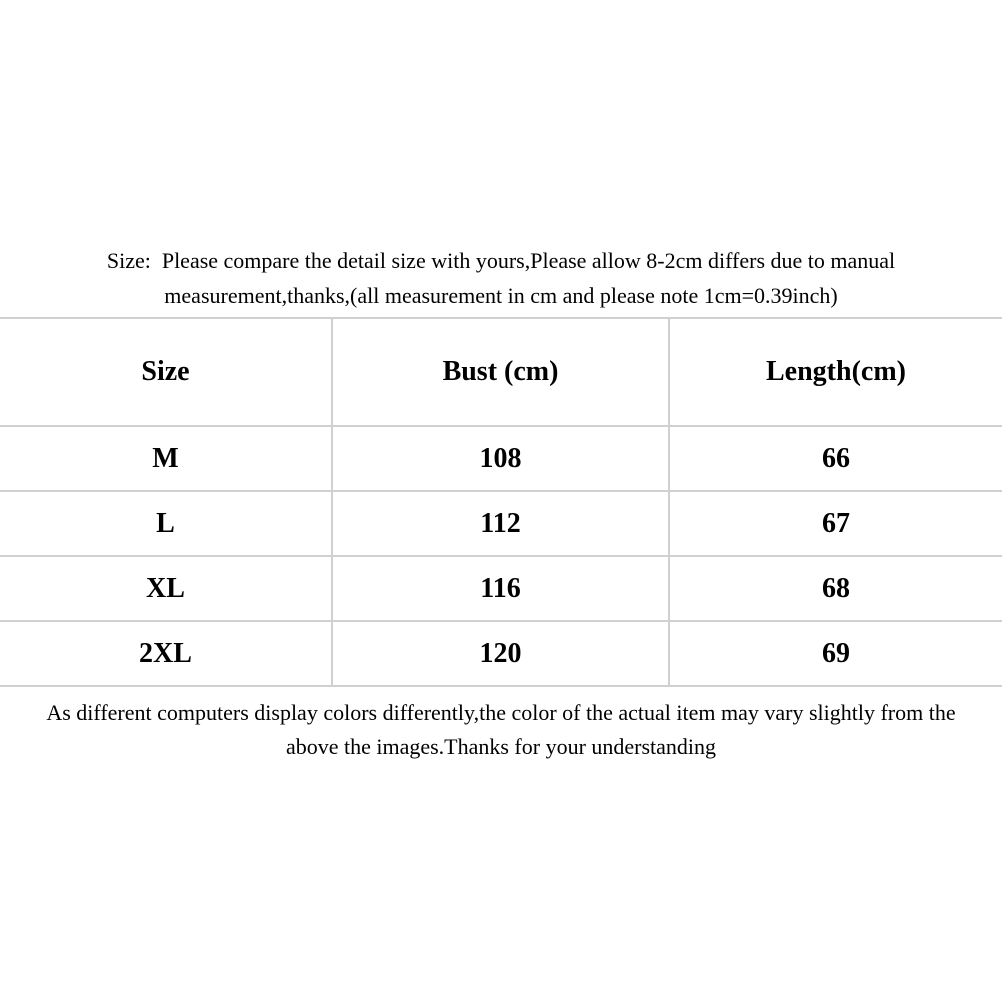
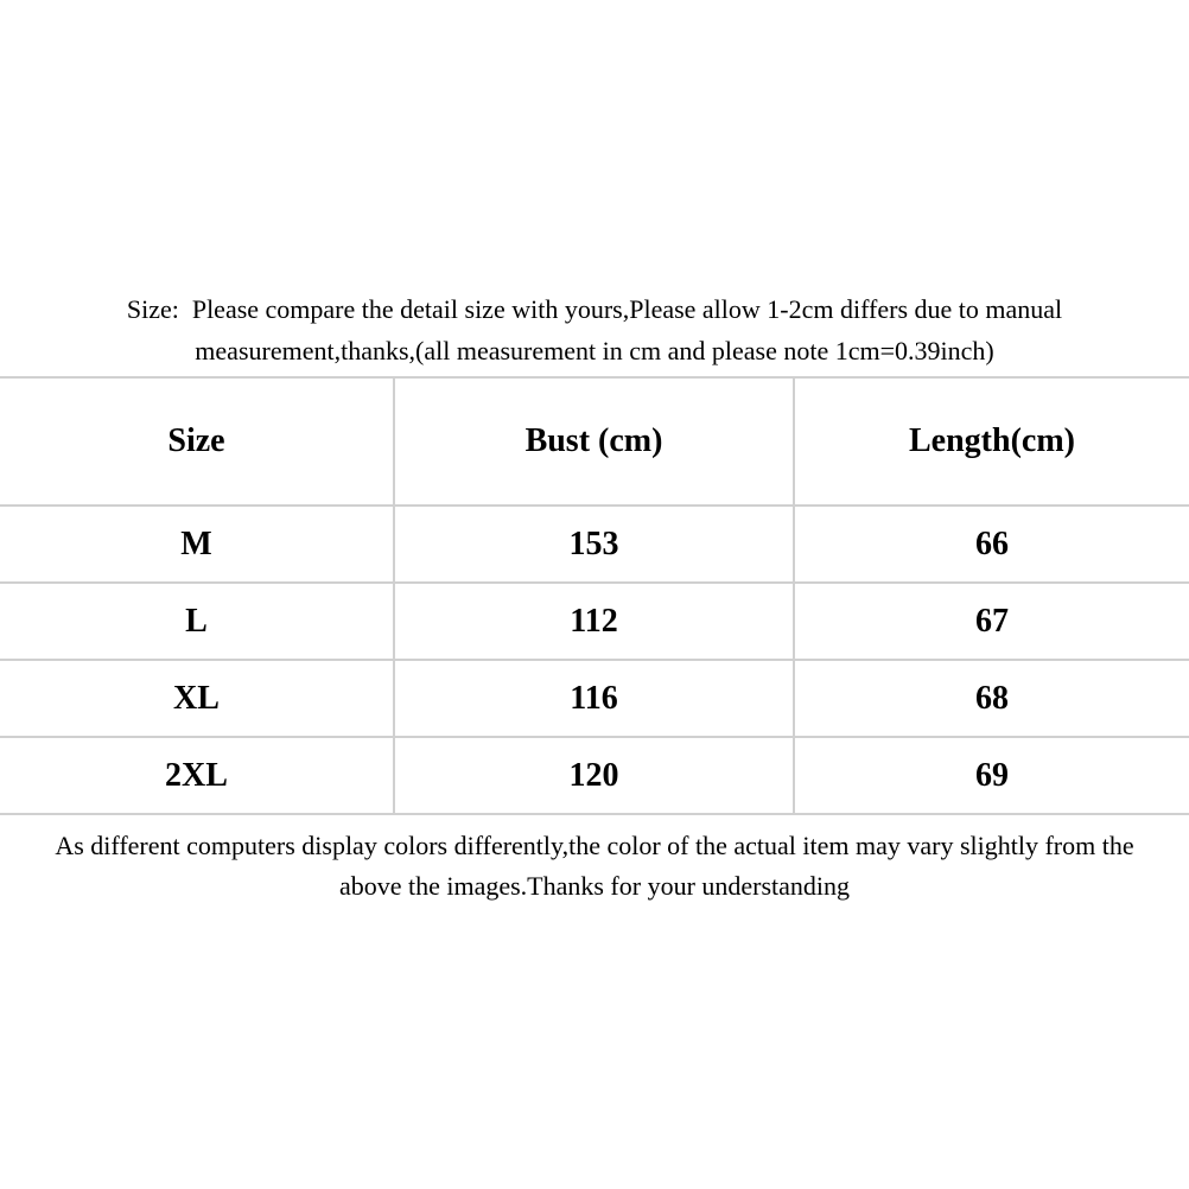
- Size: Please compare the detail size with yours,Please allow 8-2cm differs due to manual
+ Size: Please compare the detail size with yours,Please allow 1-2cm differs due to manual
  measurement,thanks,(all measurement in cm and please note 1cm=0.39inch)
  Size	Bust (cm)	Length(cm)
- M	108	66
+ M	153	66
  L	112	67
  XL	116	68
  2XL	120	69
  As different computers display colors differently,the color of the actual item may vary slightly from the
  above the images.Thanks for your understanding
